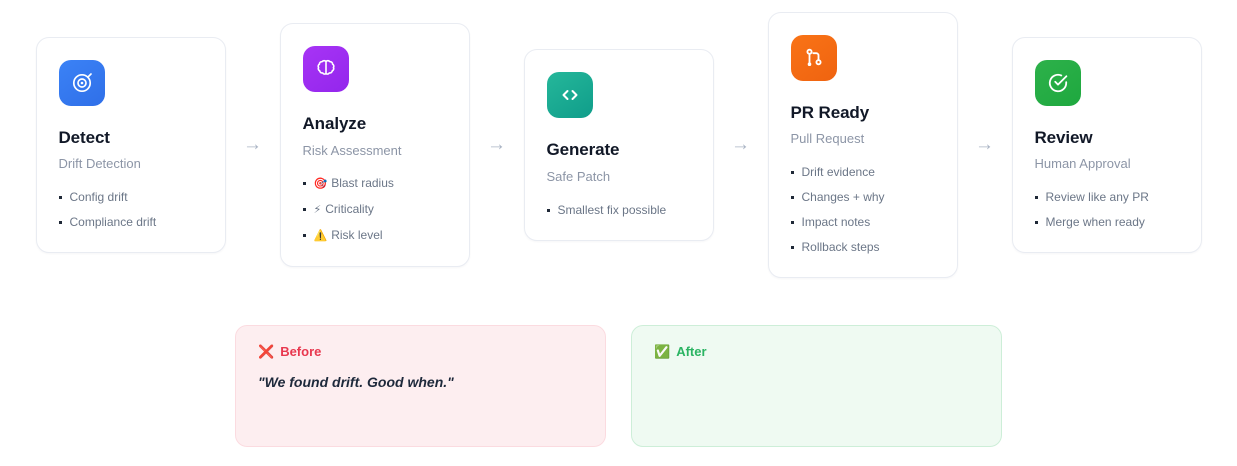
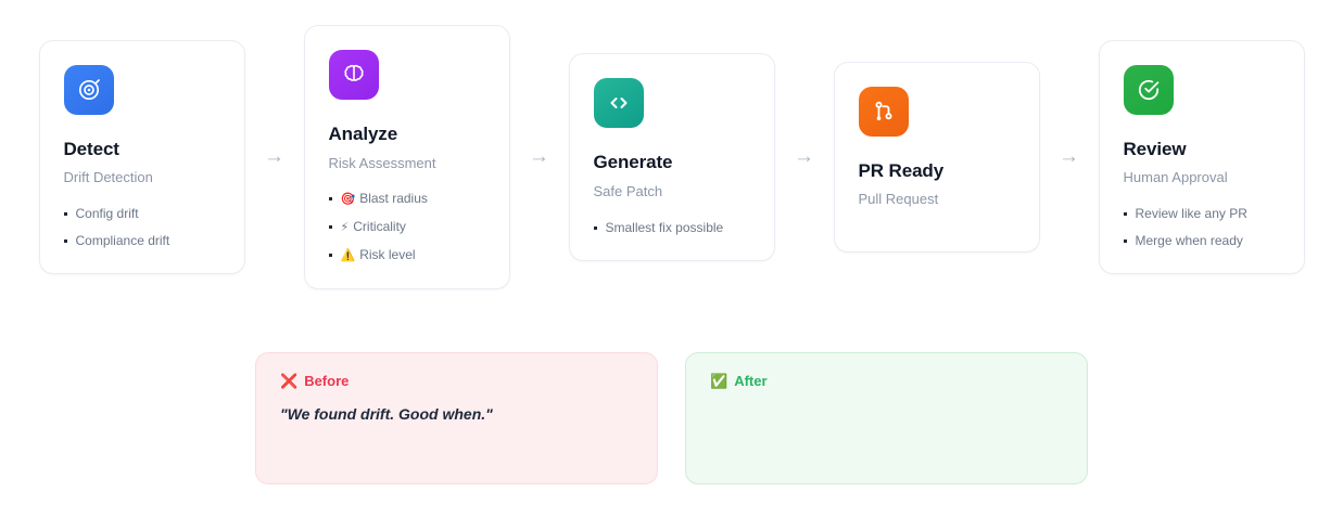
  Detect
  Drift Detection
  Config drift
  Compliance drift
  →
  Analyze
  Risk Assessment
  🎯 Blast radius
  ⚡ Criticality
  ⚠️ Risk level
  →
  Generate
  Safe Patch
  Smallest fix possible
  →
  PR Ready
  Pull Request
- Drift evidence
- Changes + why
- Impact notes
- Rollback steps
  →
  Review
  Human Approval
  Review like any PR
  Merge when ready
  ❌
  Before
  "We found drift. Good when."
  ✅
  After
